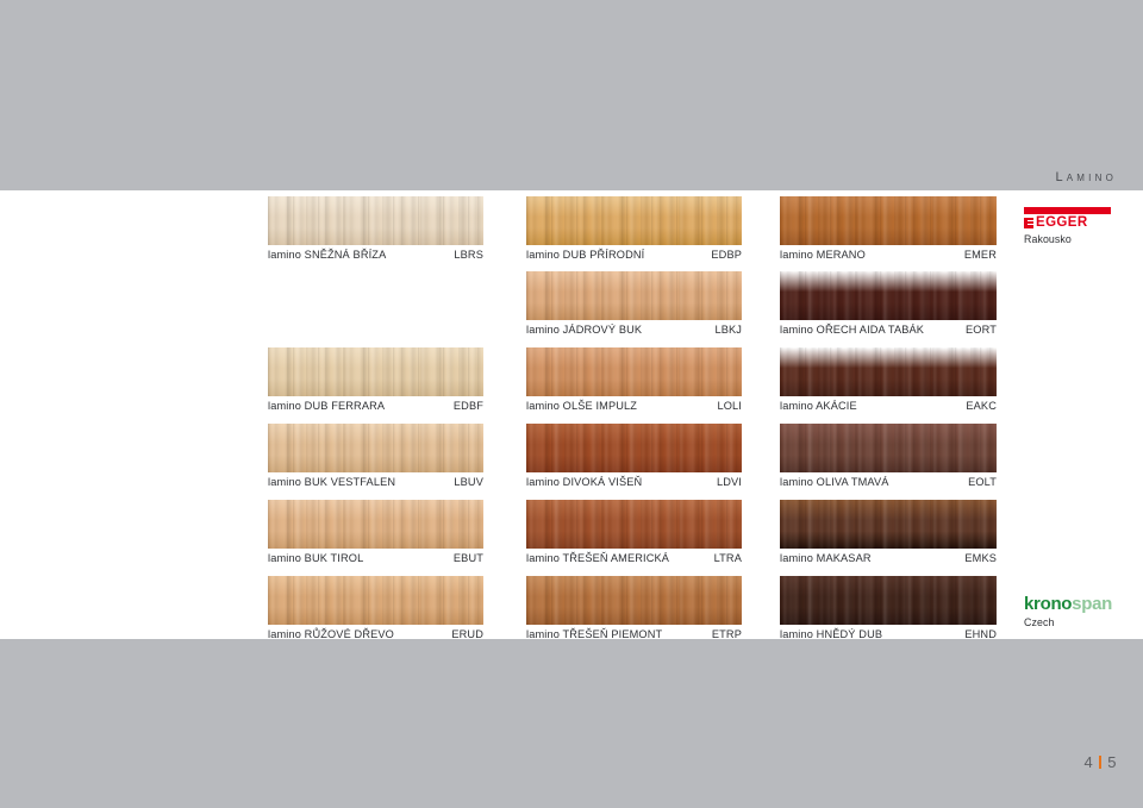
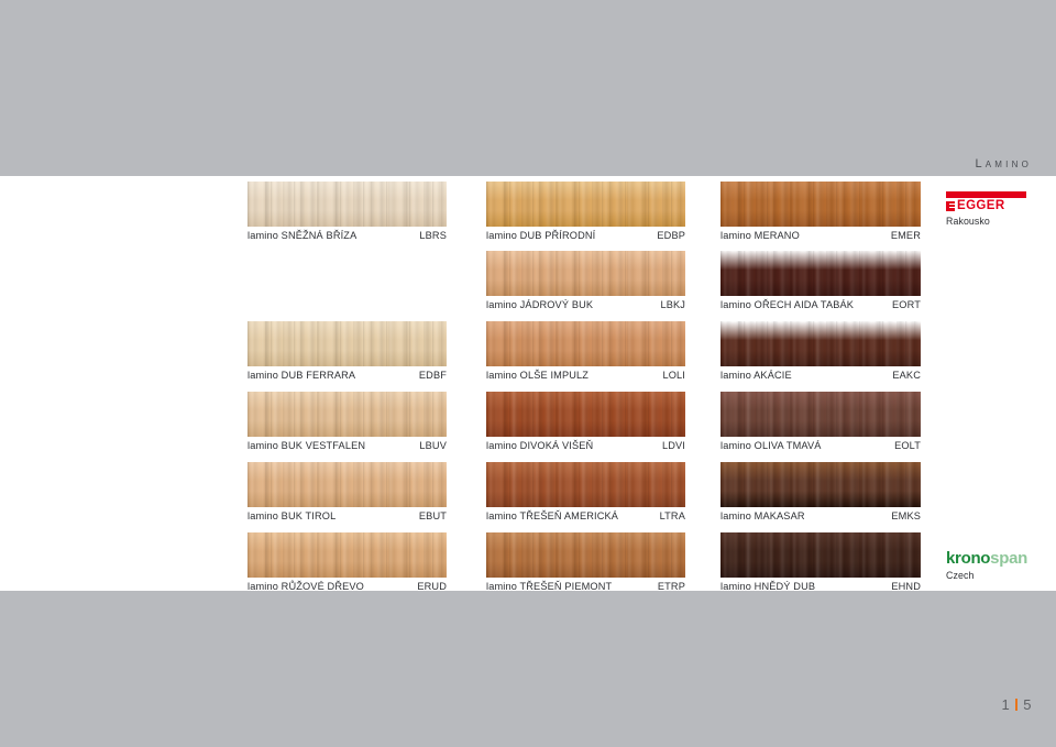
  lamino
  lamino SNĚŽNÁ BŘÍZA
  LBRS
  lamino DUB PŘÍRODNÍ
  EDBP
  lamino MERANO
  EMER
  lamino JÁDROVÝ BUK
  LBKJ
  lamino OŘECH AIDA TABÁK
  EORT
  lamino DUB FERRARA
  EDBF
  lamino OLŠE IMPULZ
  LOLI
  lamino AKÁCIE
  EAKC
  lamino BUK VESTFALEN
  LBUV
  lamino DIVOKÁ VIŠEŇ
  LDVI
  lamino OLIVA TMAVÁ
  EOLT
  lamino BUK TIROL
  EBUT
  lamino TŘEŠEŇ AMERICKÁ
  LTRA
  lamino MAKASAR
  EMKS
  lamino RŮŽOVÉ DŘEVO
  ERUD
  lamino TŘEŠEŇ PIEMONT
  ETRP
  lamino HNĚDÝ DUB
  EHND
  EGGER
  Rakousko
  kronospan
  Czech
- 4
+ 1
  5
